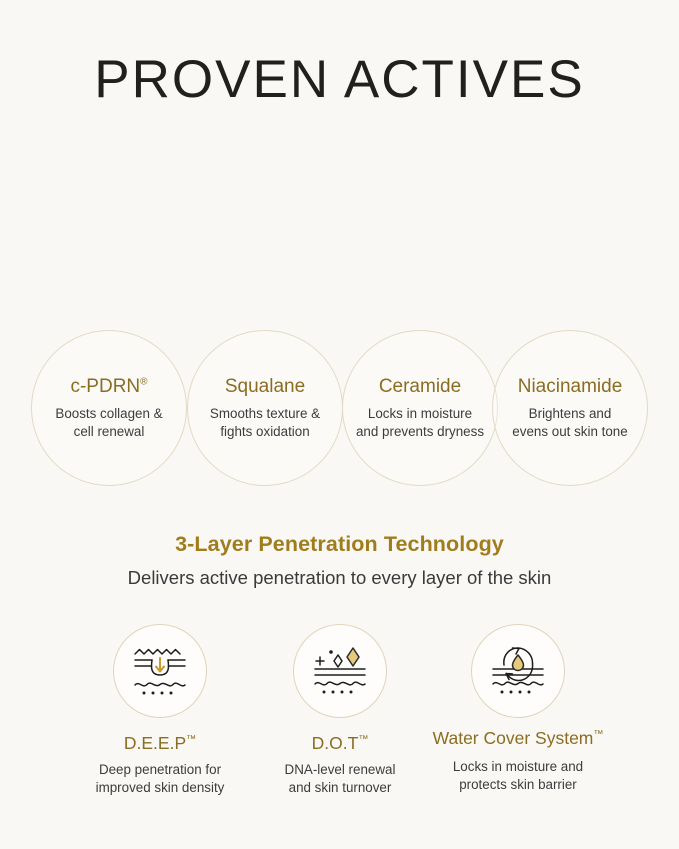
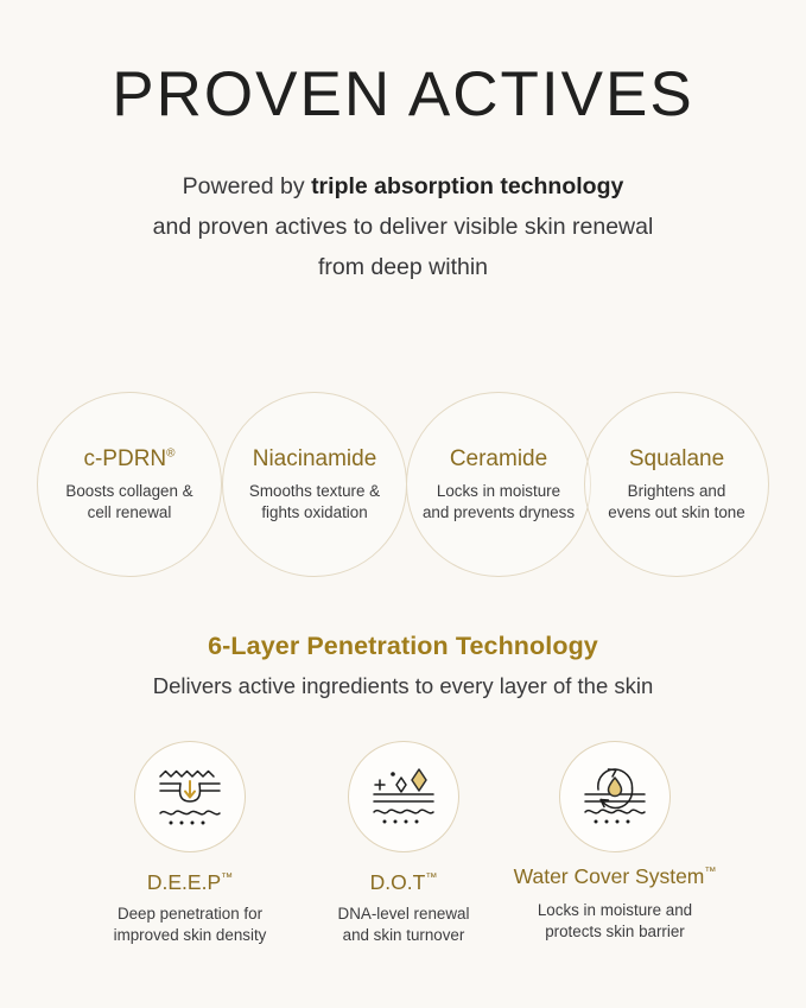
  PROVEN ACTIVES
+ Powered by triple absorption technology
+ and proven actives to deliver visible skin renewal
+ from deep within
  c-PDRN®
  Boosts collagen &
  cell renewal
- Squalane
+ Niacinamide
  Smooths texture &
  fights oxidation
  Ceramide
  Locks in moisture
  and prevents dryness
- Niacinamide
+ Squalane
  Brightens and
  evens out skin tone
- 3-Layer Penetration Technology
+ 6-Layer Penetration Technology
- Delivers active penetration to every layer of the skin
+ Delivers active ingredients to every layer of the skin
  D.E.E.P™
  Deep penetration for
  improved skin density
  D.O.T™
  DNA-level renewal
  and skin turnover
  Water Cover System™
  Locks in moisture and
  protects skin barrier
